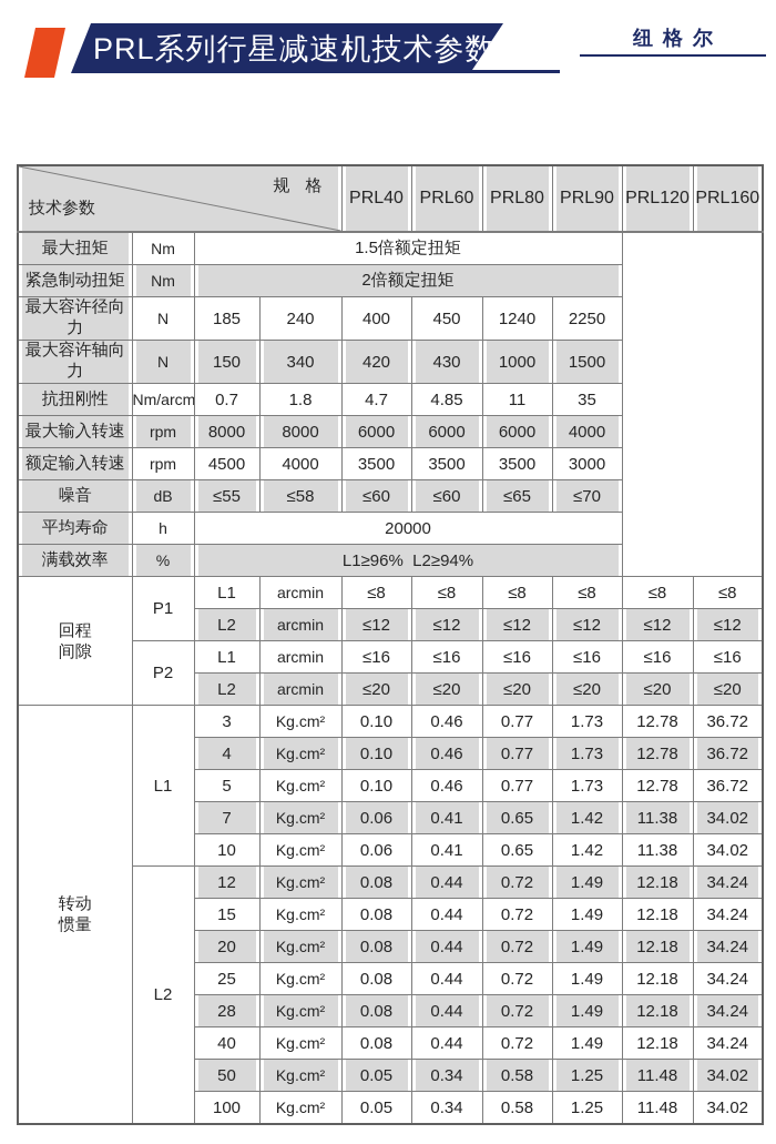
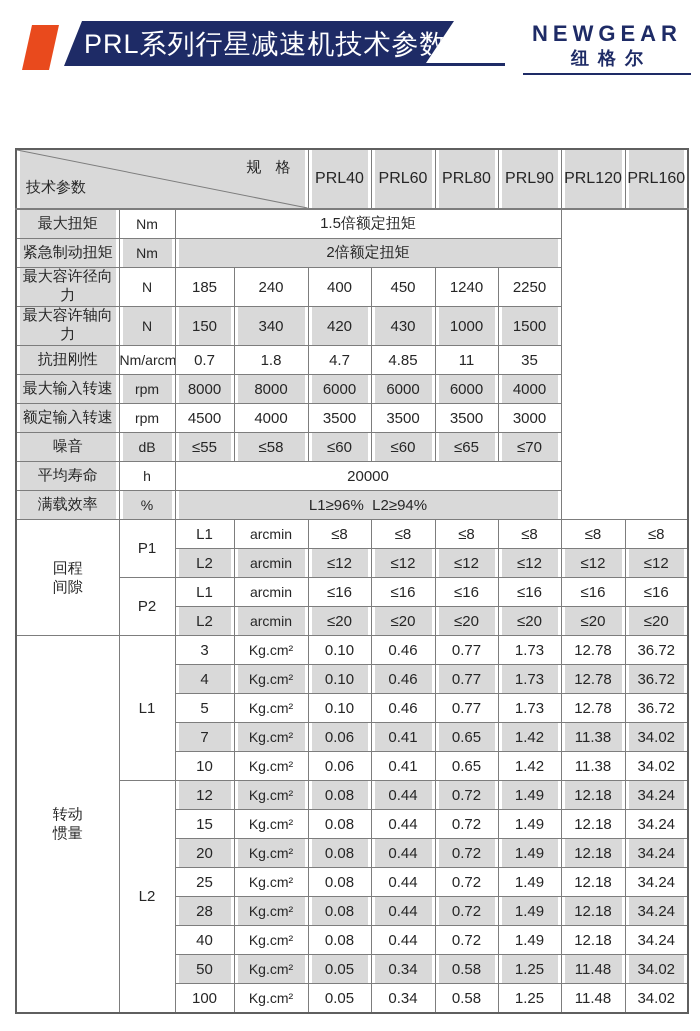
  PRL系列行星减速机技术参数
+ NEWGEAR
  纽格尔
  规 格 技术参数	PRL40	PRL60	PRL80	PRL90	PRL120	PRL160
  最大扭矩	Nm	1.5倍额定扭矩
  紧急制动扭矩	Nm	2倍额定扭矩
  最大容许径向力	N	185	240	400	450	1240	2250
  最大容许轴向力	N	150	340	420	430	1000	1500
  抗扭刚性	Nm/arcm	0.7	1.8	4.7	4.85	11	35
  最大输入转速	rpm	8000	8000	6000	6000	6000	4000
  额定输入转速	rpm	4500	4000	3500	3500	3500	3000
  噪音	dB	≤55	≤58	≤60	≤60	≤65	≤70
  平均寿命	h	20000
  满载效率	%	L1≥96% L2≥94%
  回程 间隙	P1	L1	arcmin	≤8	≤8	≤8	≤8	≤8	≤8
  L2	arcmin	≤12	≤12	≤12	≤12	≤12	≤12
  P2	L1	arcmin	≤16	≤16	≤16	≤16	≤16	≤16
  L2	arcmin	≤20	≤20	≤20	≤20	≤20	≤20
  转动 惯量	L1	3	Kg.cm²	0.10	0.46	0.77	1.73	12.78	36.72
  4	Kg.cm²	0.10	0.46	0.77	1.73	12.78	36.72
  5	Kg.cm²	0.10	0.46	0.77	1.73	12.78	36.72
  7	Kg.cm²	0.06	0.41	0.65	1.42	11.38	34.02
  10	Kg.cm²	0.06	0.41	0.65	1.42	11.38	34.02
  L2	12	Kg.cm²	0.08	0.44	0.72	1.49	12.18	34.24
  15	Kg.cm²	0.08	0.44	0.72	1.49	12.18	34.24
  20	Kg.cm²	0.08	0.44	0.72	1.49	12.18	34.24
  25	Kg.cm²	0.08	0.44	0.72	1.49	12.18	34.24
  28	Kg.cm²	0.08	0.44	0.72	1.49	12.18	34.24
  40	Kg.cm²	0.08	0.44	0.72	1.49	12.18	34.24
  50	Kg.cm²	0.05	0.34	0.58	1.25	11.48	34.02
  100	Kg.cm²	0.05	0.34	0.58	1.25	11.48	34.02
